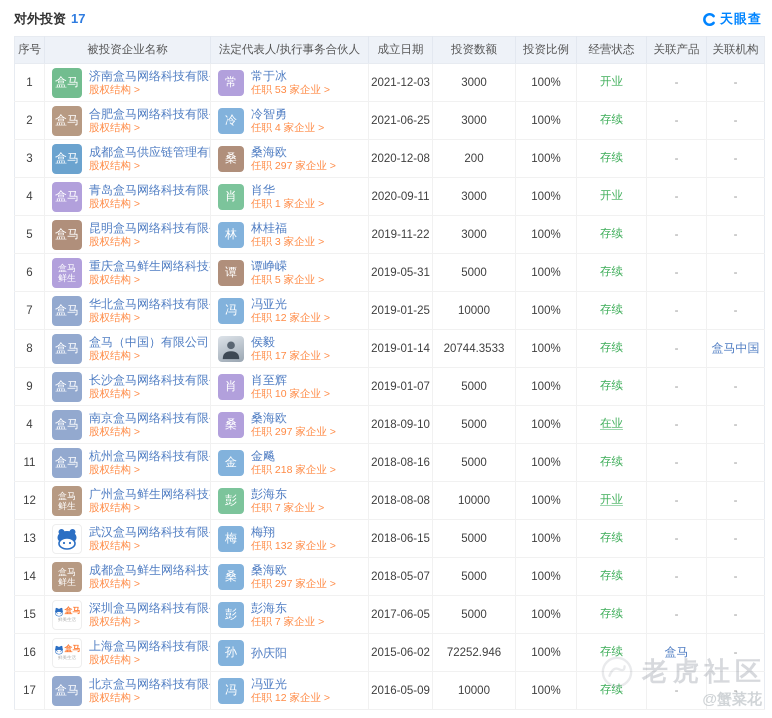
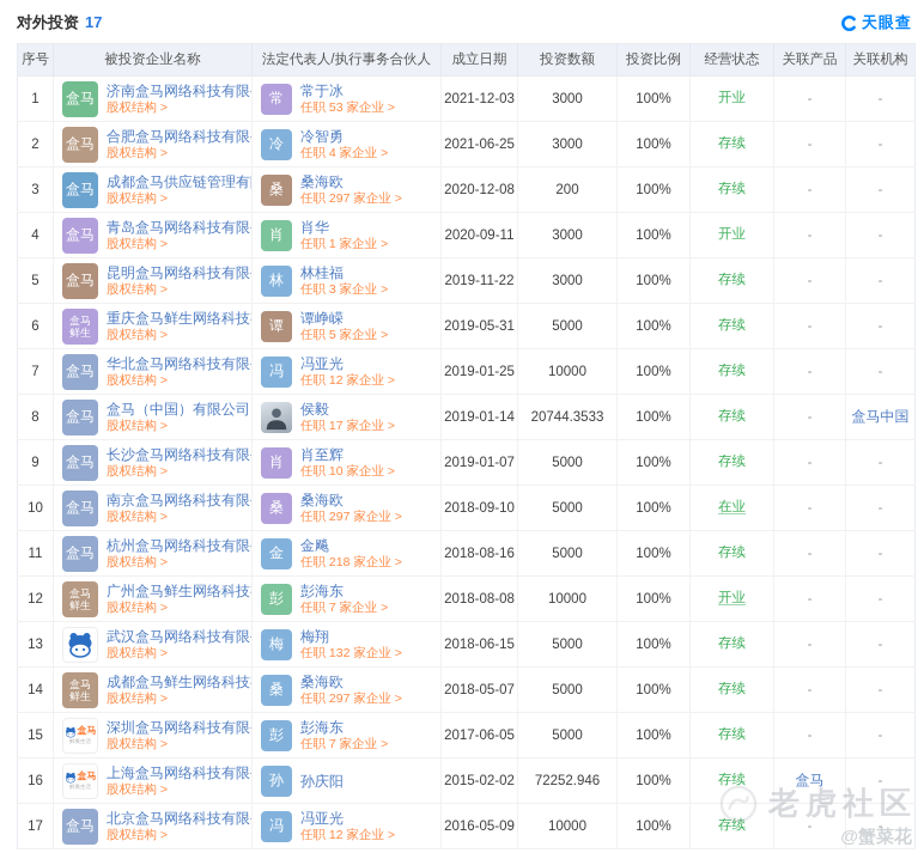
  对外投资
  17
  天眼查
  序号	被投资企业名称	法定代表人/执行事务合伙人	成立日期	投资数额	投资比例	经营状态	关联产品	关联机构
  1	盒马 济南盒马网络科技有限 股权结构 >	常 常于冰 任职 53 家企业 >	2021-12-03	3000	100%	开业	-	-
  2	盒马 合肥盒马网络科技有限 股权结构 >	冷 冷智勇 任职 4 家企业 >	2021-06-25	3000	100%	存续	-	-
  3	盒马 成都盒马供应链管理有 股权结构 >	桑 桑海欧 任职 297 家企业 >	2020-12-08	200	100%	存续	-	-
  4	盒马 青岛盒马网络科技有限 股权结构 >	肖 肖华 任职 1 家企业 >	2020-09-11	3000	100%	开业	-	-
  5	盒马 昆明盒马网络科技有限 股权结构 >	林 林桂福 任职 3 家企业 >	2019-11-22	3000	100%	存续	-	-
  6	盒马鲜生 重庆盒马鲜生网络科技 股权结构 >	谭 谭峥嵘 任职 5 家企业 >	2019-05-31	5000	100%	存续	-	-
  7	盒马 华北盒马网络科技有限 股权结构 >	冯 冯亚光 任职 12 家企业 >	2019-01-25	10000	100%	存续	-	-
  8	盒马 盒马（中国）有限公司 股权结构 >	侯毅 任职 17 家企业 >	2019-01-14	20744.3533	100%	存续	-	盒马中国
  9	盒马 长沙盒马网络科技有限 股权结构 >	肖 肖至辉 任职 10 家企业 >	2019-01-07	5000	100%	存续	-	-
- 4	盒马 南京盒马网络科技有限 股权结构 >	桑 桑海欧 任职 297 家企业 >	2018-09-10	5000	100%	在业	-	-
+ 10	盒马 南京盒马网络科技有限 股权结构 >	桑 桑海欧 任职 297 家企业 >	2018-09-10	5000	100%	在业	-	-
  11	盒马 杭州盒马网络科技有限 股权结构 >	金 金飚 任职 218 家企业 >	2018-08-16	5000	100%	存续	-	-
  12	盒马鲜生 广州盒马鲜生网络科技 股权结构 >	彭 彭海东 任职 7 家企业 >	2018-08-08	10000	100%	开业	-	-
  13	武汉盒马网络科技有限 股权结构 >	梅 梅翔 任职 132 家企业 >	2018-06-15	5000	100%	存续	-	-
  14	盒马鲜生 成都盒马鲜生网络科技 股权结构 >	桑 桑海欧 任职 297 家企业 >	2018-05-07	5000	100%	存续	-	-
  15	盒马 深圳盒马网络科技有限 股权结构 >	彭 彭海东 任职 7 家企业 >	2017-06-05	5000	100%	存续	-	-
- 16	盒马 上海盒马网络科技有限 股权结构 >	孙 孙庆阳	2015-06-02	72252.946	100%	存续	盒马	-
+ 16	盒马 上海盒马网络科技有限 股权结构 >	孙 孙庆阳	2015-02-02	72252.946	100%	存续	盒马	-
  17	盒马 北京盒马网络科技有限 股权结构 >	冯 冯亚光 任职 12 家企业 >	2016-05-09	10000	100%	存续	-	-
  老虎社区
  @蟹菜花
